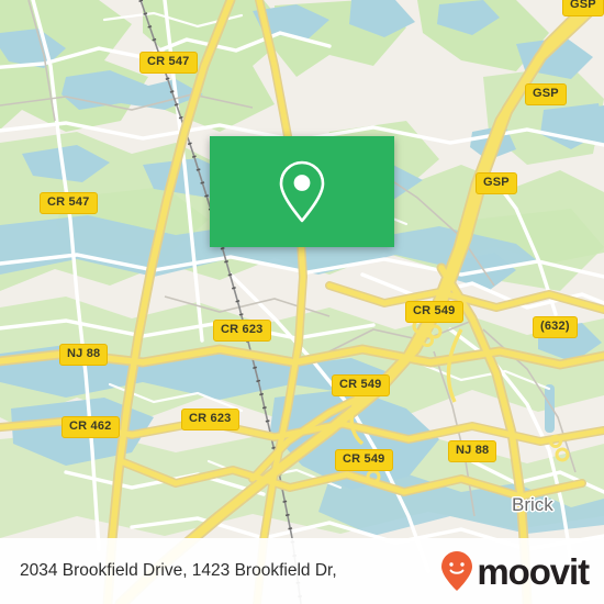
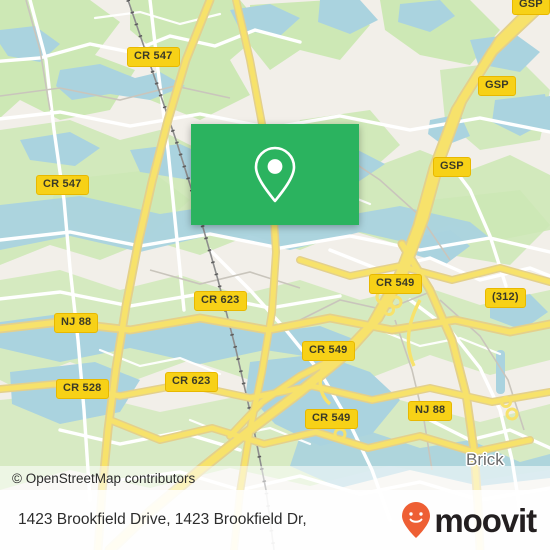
  CR 547
  GSP
  GSP
  GSP
  CR 547
  CR 549
- (632)
+ (312)
  CR 623
  NJ 88
  CR 549
  CR 623
- CR 462
+ CR 528
  NJ 88
  CR 549
  Brick
+ © OpenStreetMap contributors
- 2034 Brookfield Drive, 1423 Brookfield Dr,
+ 1423 Brookfield Drive, 1423 Brookfield Dr,
  moovit
